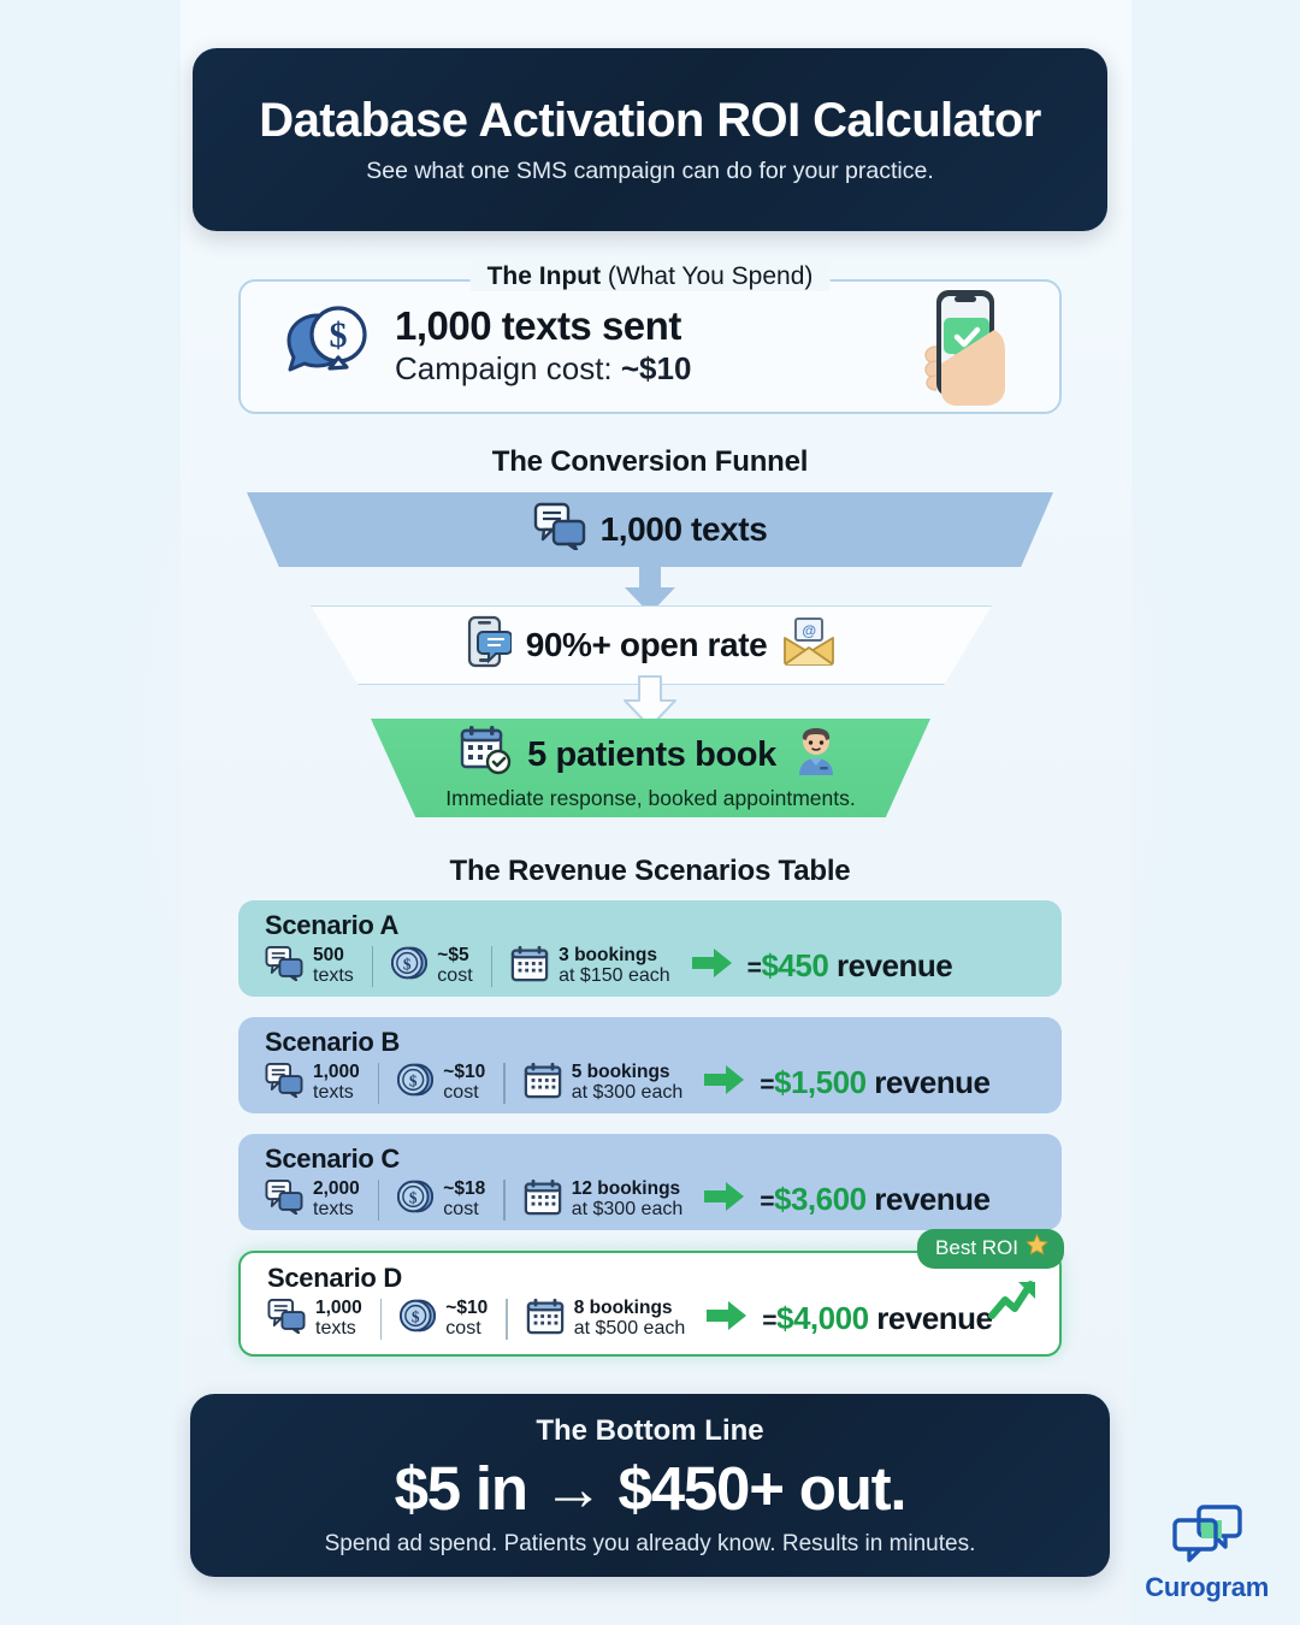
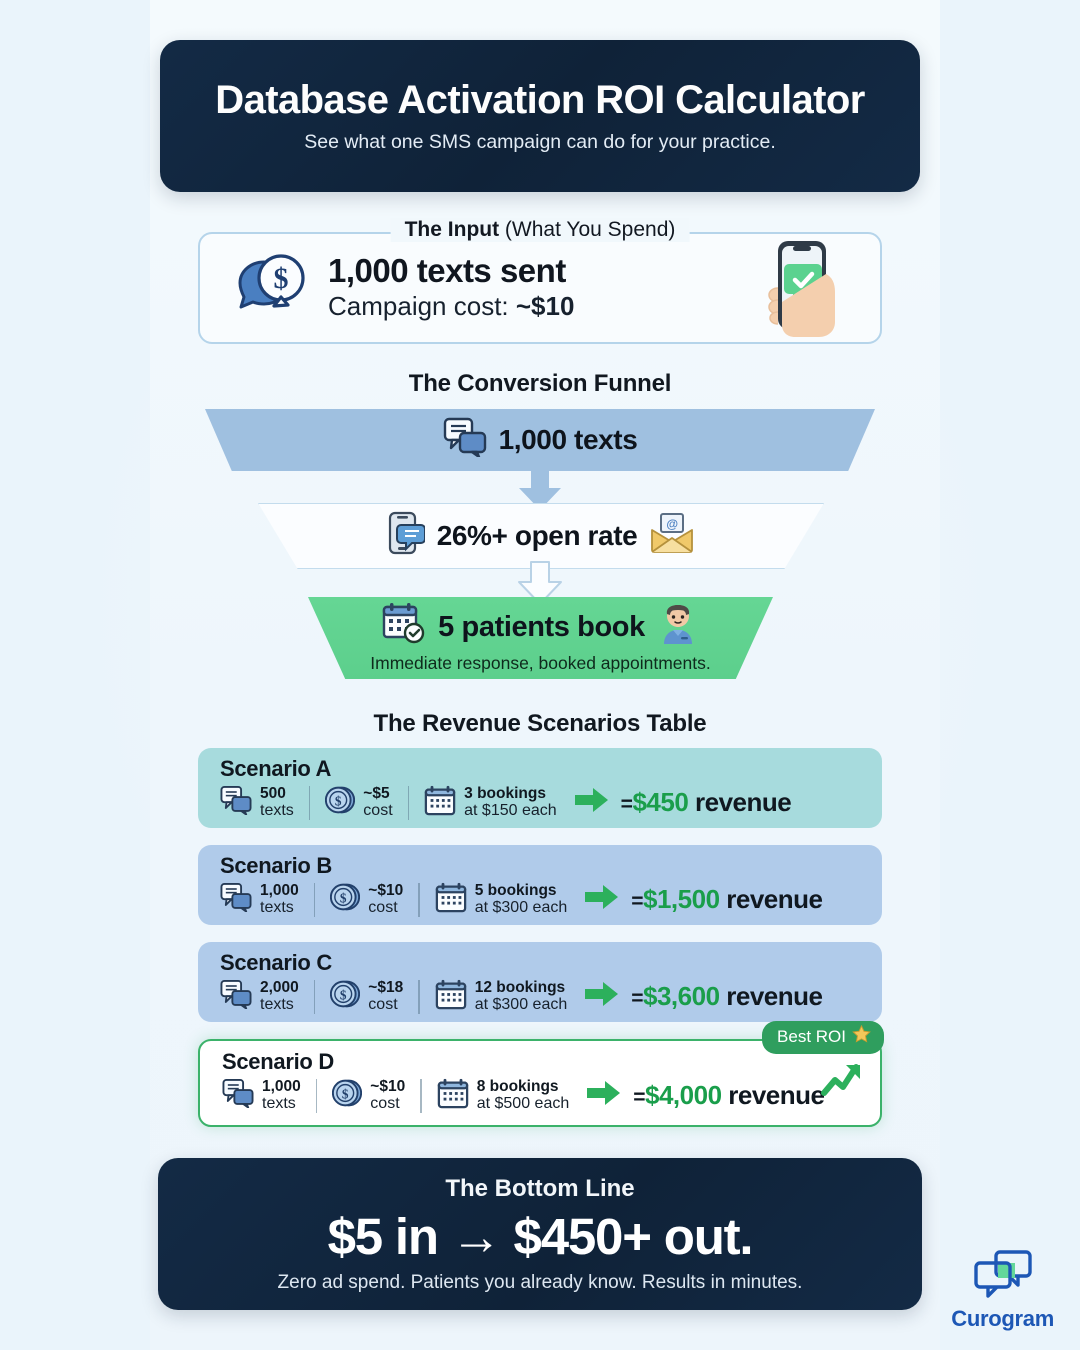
  Database Activation ROI Calculator
  See what one SMS campaign can do for your practice.
  The Input (What You Spend)
  $
  1,000 texts sent
  Campaign cost: ~$10
  The Conversion Funnel
  1,000 texts
- 90%+ open rate
+ 26%+ open rate
  @
  5 patients book
  Immediate response, booked appointments.
  The Revenue Scenarios Table
  Scenario A
  500
  texts
  $
  ~$5
  cost
  3 bookings
  at $150 each
  =$450 revenue
  Scenario B
  1,000
  texts
  $
  ~$10
  cost
  5 bookings
  at $300 each
  =$1,500 revenue
  Scenario C
  2,000
  texts
  $
  ~$18
  cost
  12 bookings
  at $300 each
  =$3,600 revenue
  Best ROI
  Scenario D
  1,000
  texts
  $
  ~$10
  cost
  8 bookings
  at $500 each
  =$4,000 revenue
  The Bottom Line
  $5 in → $450+ out.
- Spend ad spend. Patients you already know. Results in minutes.
+ Zero ad spend. Patients you already know. Results in minutes.
  Curogram
